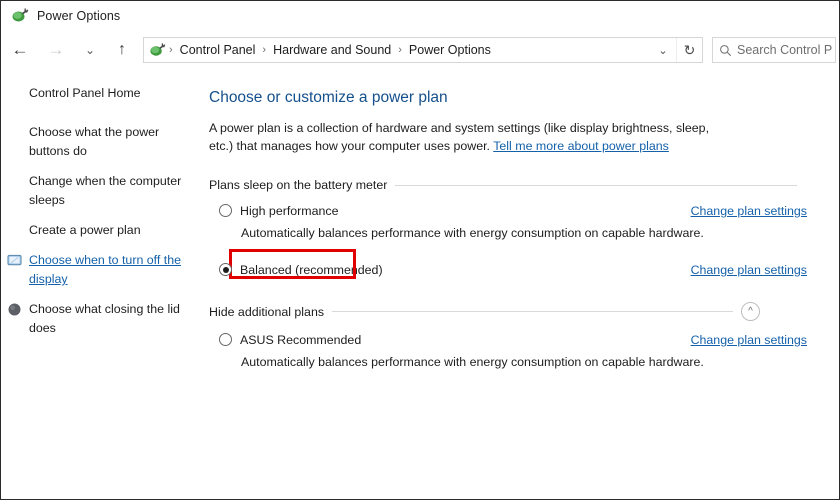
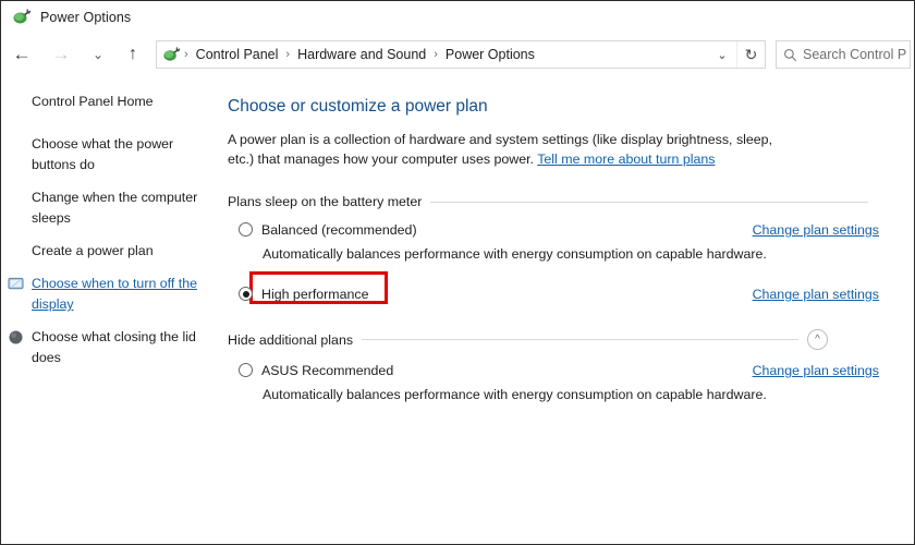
  Power Options
  ←
  →
  ⌄
  ↑
  ›
  Control Panel
  ›
  Hardware and Sound
  ›
  Power Options
  ⌄
  ↻
  Search Control P
  Control Panel Home
  Choose what the power buttons do
  Change when the computer sleeps
  Create a power plan
  Choose when to turn off the display
  Choose what closing the lid does
  Choose or customize a power plan
- A power plan is a collection of hardware and system settings (like display brightness, sleep, etc.) that manages how your computer uses power. Tell me more about power plans
+ A power plan is a collection of hardware and system settings (like display brightness, sleep, etc.) that manages how your computer uses power. Tell me more about turn plans
  Plans sleep on the battery meter
- High performance
+ Balanced (recommended)
  Change plan settings
  Automatically balances performance with energy consumption on capable hardware.
- Balanced (recommended)
+ High performance
  Change plan settings
  Hide additional plans
  ^
  ASUS Recommended
  Change plan settings
  Automatically balances performance with energy consumption on capable hardware.
